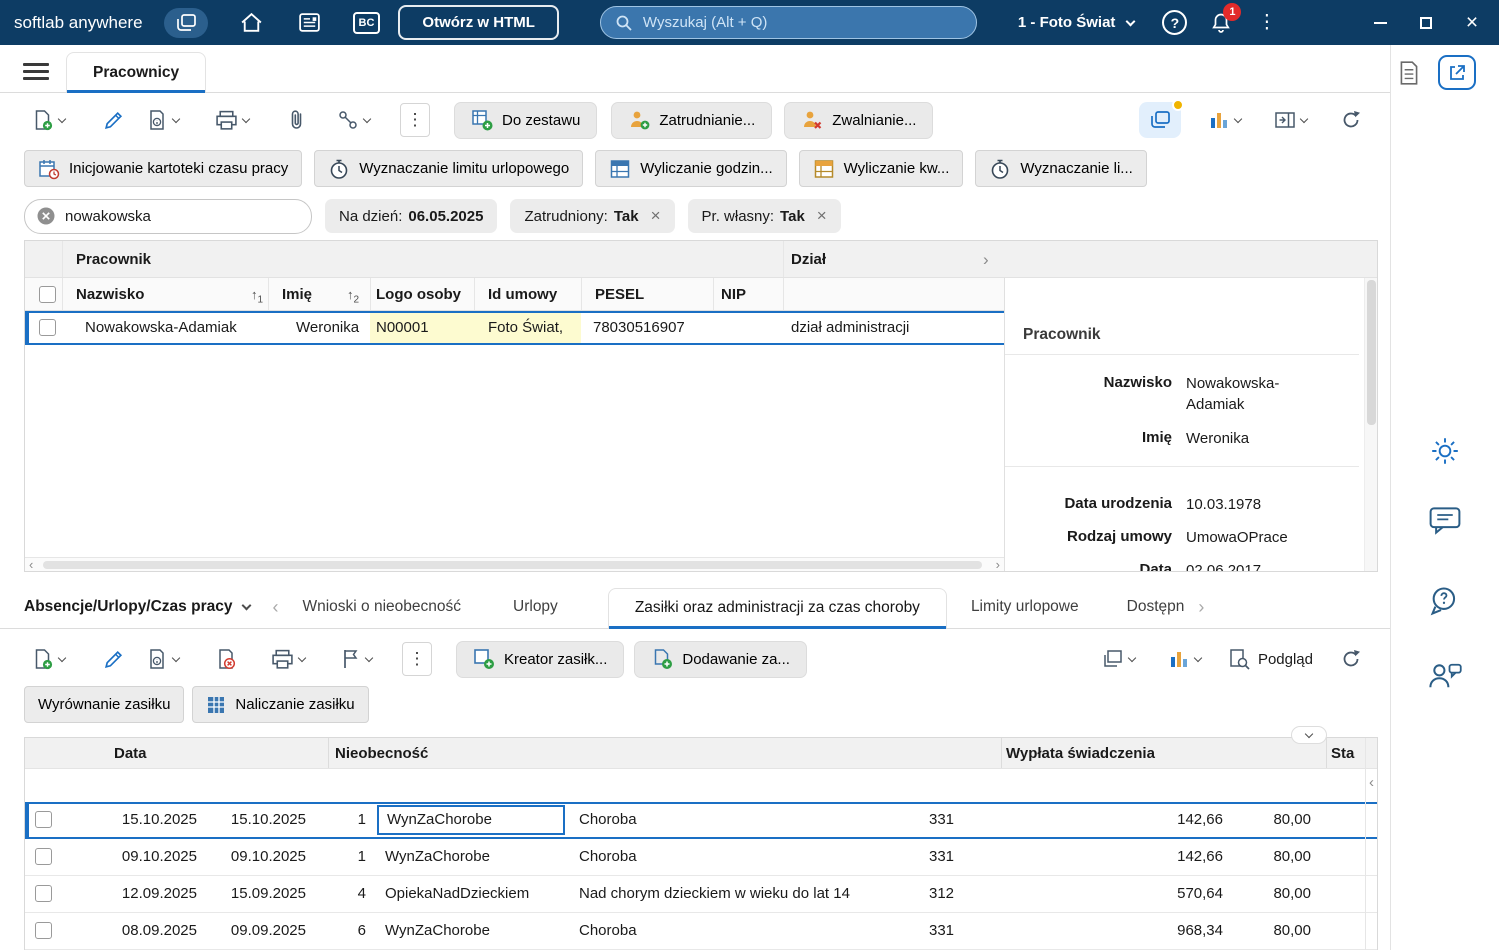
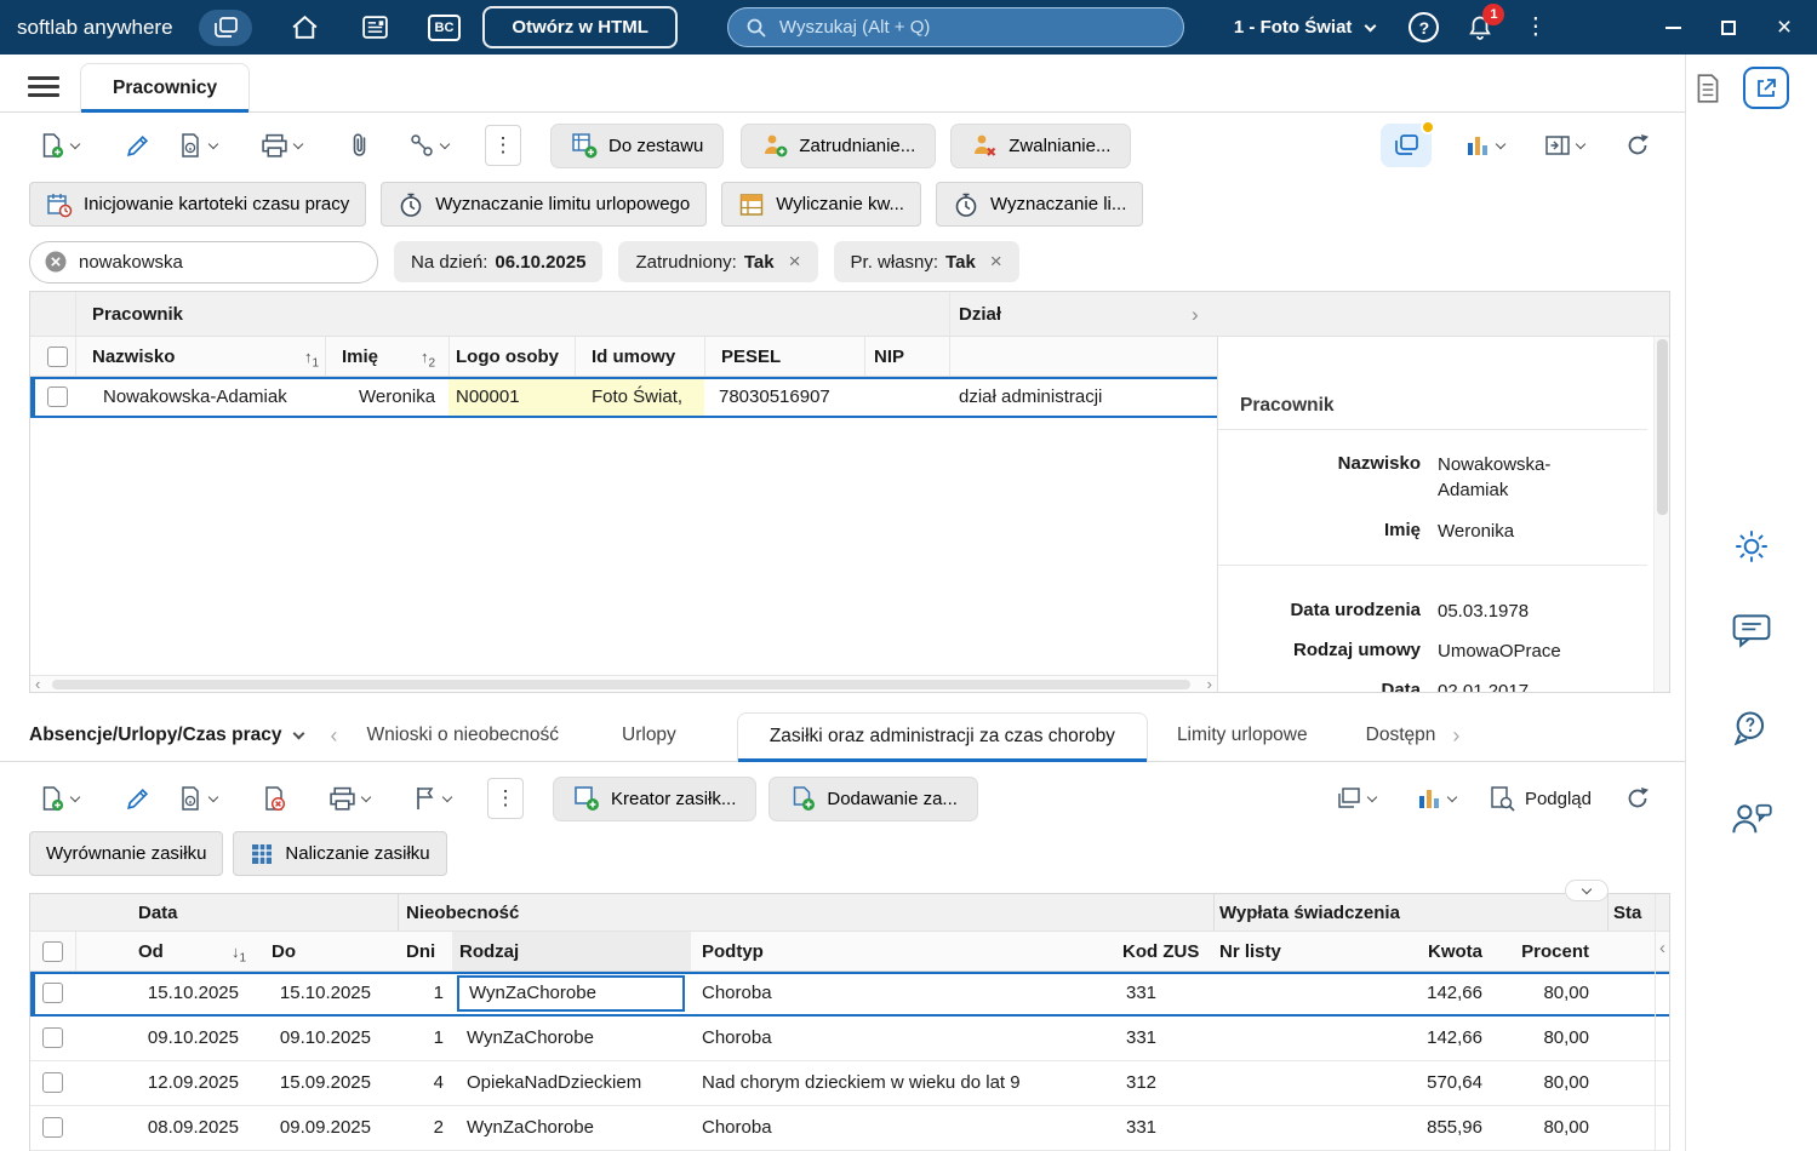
  softlab anywhere
  BC
  Otwórz w HTML
  Wyszukaj (Alt + Q)
  1 - Foto Świat
  ?
  1
  ⋮
  ×
  Pracownicy
  ⋮
  Do zestawu
  Zatrudnianie...
  Zwalnianie...
  Inicjowanie kartoteki czasu pracy
  Wyznaczanie limitu urlopowego
- Wyliczanie godzin...
  Wyliczanie kw...
  Wyznaczanie li...
  nowakowska
  Na dzień:
- 06.05.2025
+ 06.10.2025
  Zatrudniony:
  Tak
  ×
  Pr. własny:
  Tak
  ×
  Pracownik
  Dział
  ›
  Nazwisko
  ↑1
  Imię
  ↑2
  Logo osoby
  Id umowy
  PESEL
  NIP
  Nowakowska-Adamiak
  Weronika
  N00001
  Foto Świat,
  78030516907
  dział administracji
  ‹
  ›
  Pracownik
  Nazwisko
  Nowakowska-Adamiak
  Imię
  Weronika
  Data urodzenia
- 10.03.1978
+ 05.03.1978
  Rodzaj umowy
  UmowaOPrace
  Data
- 02.06.2017
+ 02.01.2017
  Absencje/Urlopy/Czas pracy
  ‹
  Wnioski o nieobecność
  Urlopy
  Zasiłki oraz administracji za czas choroby
  Limity urlopowe
  Dostępn
  ›
  ⋮
  Kreator zasiłk...
  Dodawanie za...
  Podgląd
  Wyrównanie zasiłku
  Naliczanie zasiłku
  Data
  Nieobecność
  Wypłata świadczenia
  Sta
+ Od
+ ↓1
+ Do
+ Dni
+ Rodzaj
+ Podtyp
+ Kod ZUS
+ Nr listy
+ Kwota
+ Procent
  15.10.2025
  15.10.2025
  1
  WynZaChorobe
  Choroba
  331
  142,66
  80,00
  09.10.2025
  09.10.2025
  1
  WynZaChorobe
  Choroba
  331
  142,66
  80,00
  12.09.2025
  15.09.2025
  4
  OpiekaNadDzieckiem
- Nad chorym dzieckiem w wieku do lat 14
+ Nad chorym dzieckiem w wieku do lat 9
  312
  570,64
  80,00
  08.09.2025
  09.09.2025
- 6
+ 2
  WynZaChorobe
  Choroba
  331
- 968,34
+ 855,96
  80,00
  ‹
